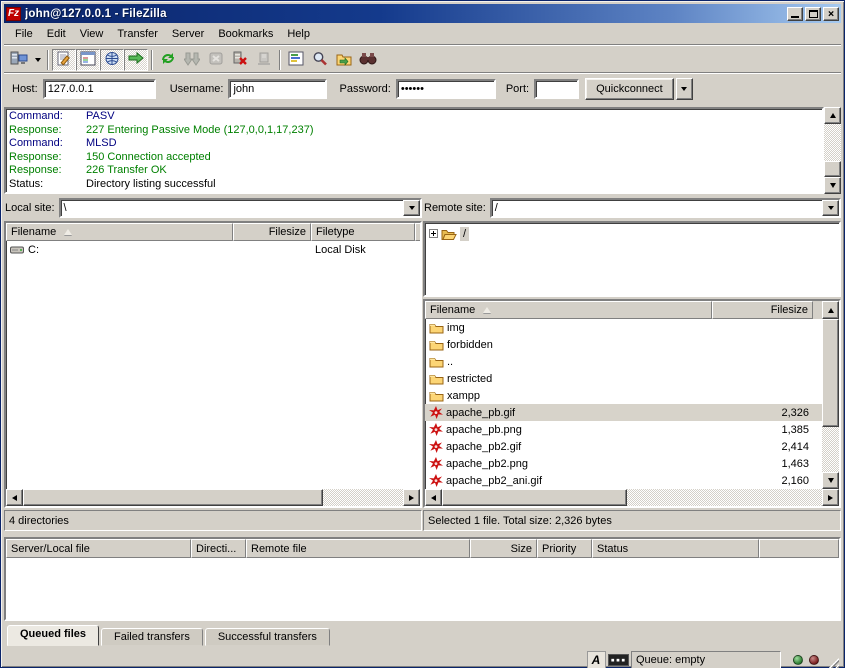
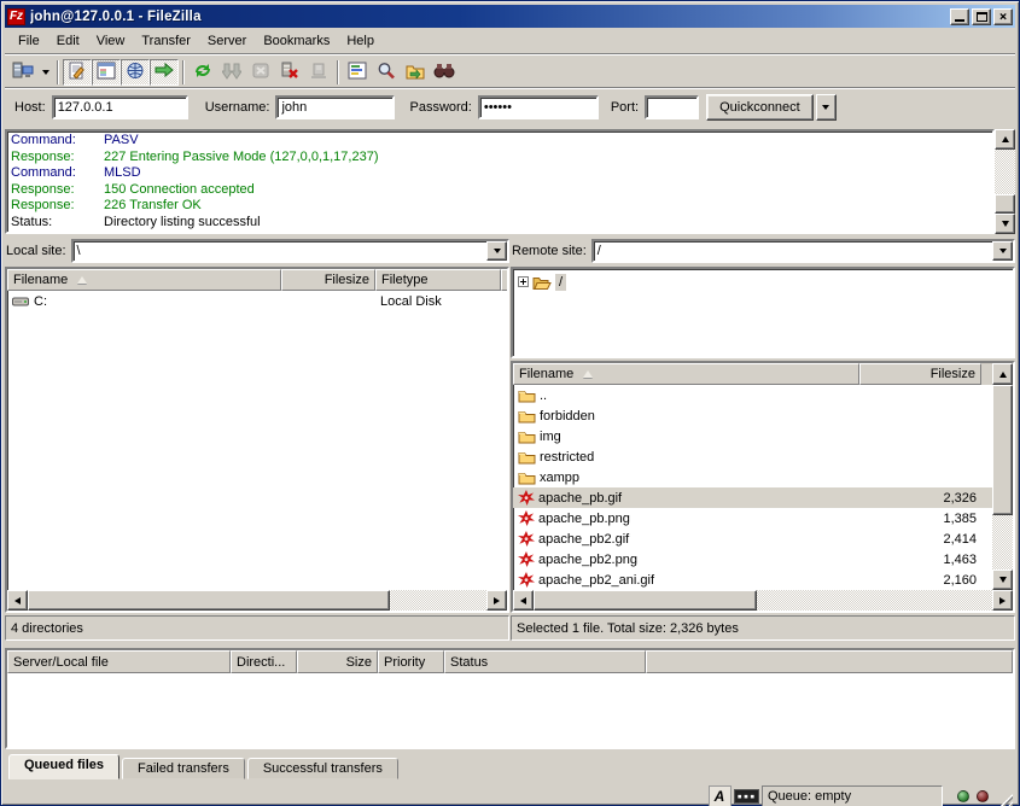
  Fz
  john@127.0.0.1 - FileZilla
  ×
  File
  Edit
  View
  Transfer
  Server
  Bookmarks
  Help
  Host:
  127.0.0.1
  Username:
  john
  Password:
  ••••••
  Port:
  Quickconnect
  Command:
  PASV
  Response:
  227 Entering Passive Mode (127,0,0,1,17,237)
  Command:
  MLSD
  Response:
  150 Connection accepted
  Response:
  226 Transfer OK
  Status:
  Directory listing successful
  Local site:
  \
  Filename
  Filesize
  Filetype
  C:
  Local Disk
  4 directories
  Remote site:
  /
  /
  Filename
  Filesize
- img
+ ..
  forbidden
- ..
+ img
  restricted
  xampp
  apache_pb.gif
  2,326
  apache_pb.png
  1,385
  apache_pb2.gif
  2,414
  apache_pb2.png
  1,463
  apache_pb2_ani.gif
  2,160
  Selected 1 file. Total size: 2,326 bytes
  Server/Local file
  Directi...
- Remote file
  Size
  Priority
  Status
  Queued files
  Failed transfers
  Successful transfers
  A
  ▪▪▪
  Queue: empty
